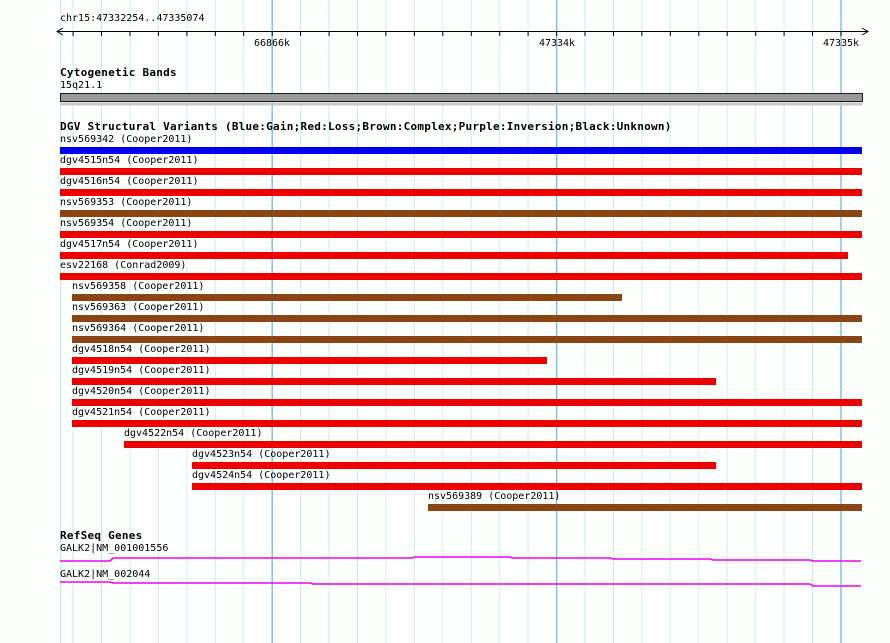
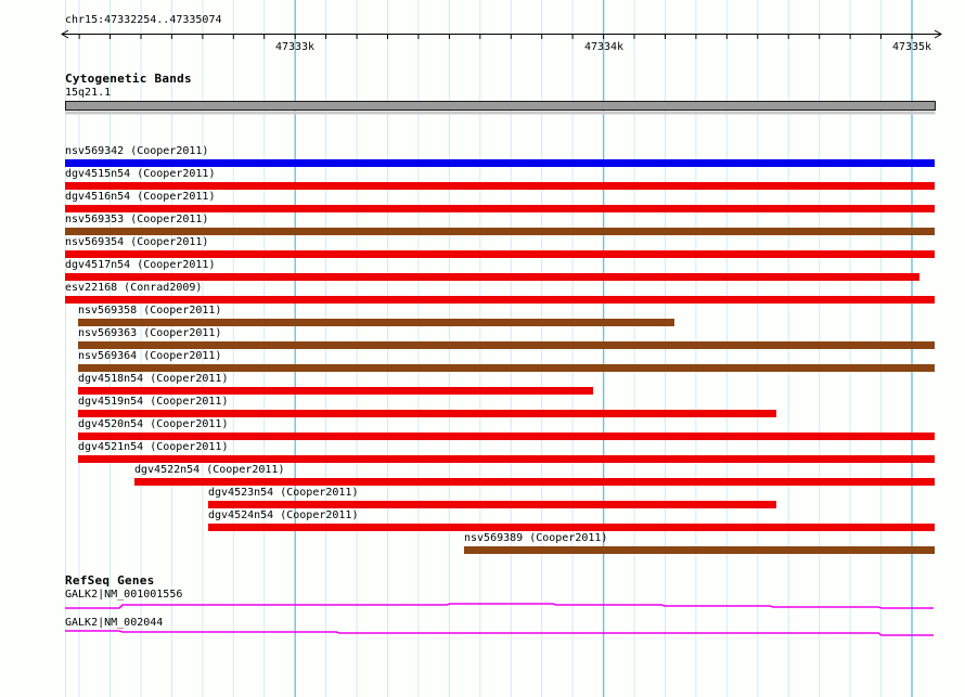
- 66866k
+ 47333k
  47334k
  47335k
  chr15:47332254..47335074
  Cytogenetic Bands
  15q21.1
- DGV Structural Variants (Blue:Gain;Red:Loss;Brown:Complex;Purple:Inversion;Black:Unknown)
  nsv569342 (Cooper2011)
  dgv4515n54 (Cooper2011)
  dgv4516n54 (Cooper2011)
  nsv569353 (Cooper2011)
  nsv569354 (Cooper2011)
  dgv4517n54 (Cooper2011)
  esv22168 (Conrad2009)
  nsv569358 (Cooper2011)
  nsv569363 (Cooper2011)
  nsv569364 (Cooper2011)
  dgv4518n54 (Cooper2011)
  dgv4519n54 (Cooper2011)
  dgv4520n54 (Cooper2011)
  dgv4521n54 (Cooper2011)
  dgv4522n54 (Cooper2011)
  dgv4523n54 (Cooper2011)
  dgv4524n54 (Cooper2011)
  nsv569389 (Cooper2011)
  GALK2|NM_001001556
  GALK2|NM_002044
  RefSeq Genes
